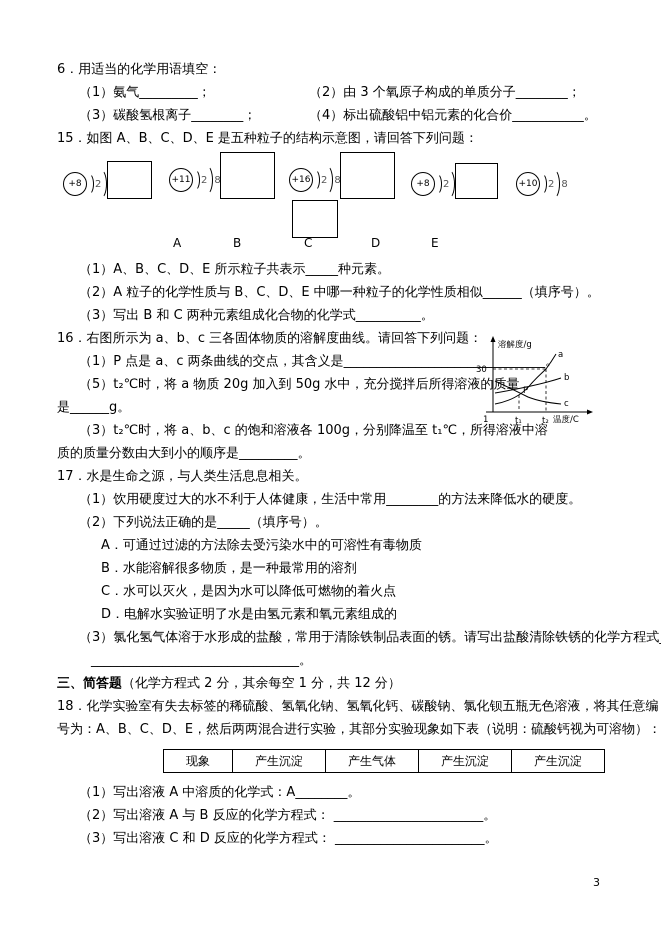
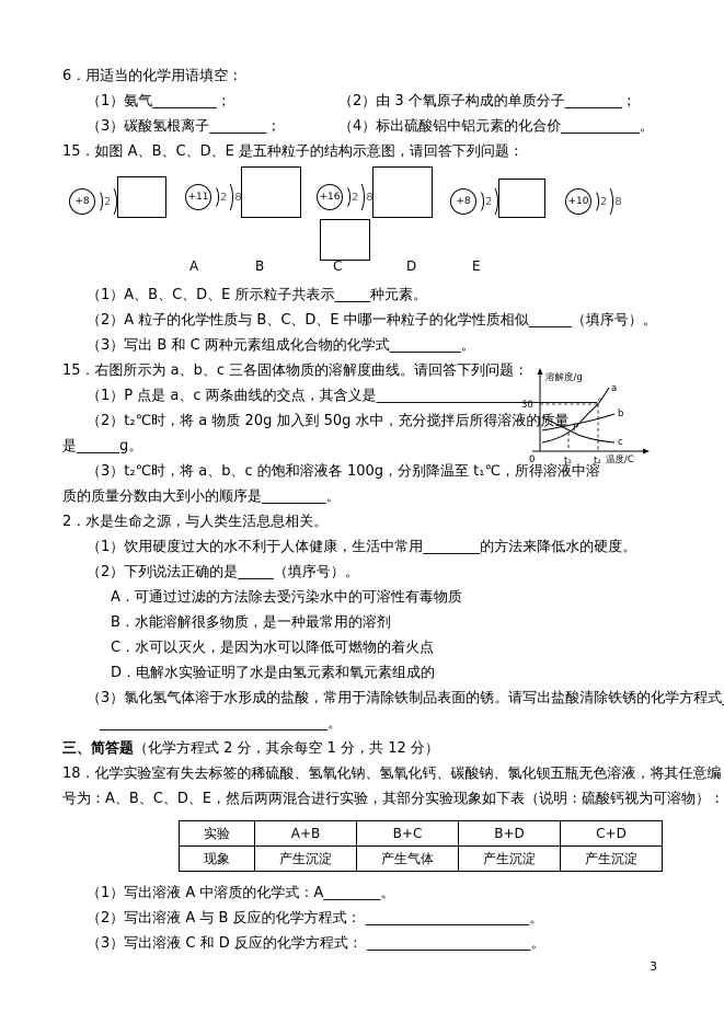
  6．用适当的化学用语填空：
  （1）氨气_________；
  （2）由 3 个氧原子构成的单质分子________；
  （3）碳酸氢根离子________；
  （4）标出硫酸铝中铝元素的化合价___________。
  15．如图 A、B、C、D、E 是五种粒子的结构示意图，请回答下列问题：
  +8
  2
  +11
  2
  8
  +16
  2
  8
  +8
  2
  +10
  2
  8
  A
  B
  C
  D
  E
  （1）A、B、C、D、E 所示粒子共表示_____种元素。
  （2）A 粒子的化学性质与 B、C、D、E 中哪一种粒子的化学性质相似______（填序号）。
  （3）写出 B 和 C 两种元素组成化合物的化学式__________。
- 16．右图所示为 a、b、c 三各固体物质的溶解度曲线。请回答下列问题：
+ 15．右图所示为 a、b、c 三各固体物质的溶解度曲线。请回答下列问题：
  （1）P 点是 a、c 两条曲线的交点，其含义是_______________________________
- （5）t₂℃时，将 a 物质 20g 加入到 50g 水中，充分搅拌后所得溶液的质量
+ （2）t₂℃时，将 a 物质 20g 加入到 50g 水中，充分搅拌后所得溶液的质量
  是______g。
  （3）t₂℃时，将 a、b、c 的饱和溶液各 100g，分别降温至 t₁℃，所得溶液中溶
  质的质量分数由大到小的顺序是_________。
- 17．水是生命之源，与人类生活息息相关。
+ 2．水是生命之源，与人类生活息息相关。
  （1）饮用硬度过大的水不利于人体健康，生活中常用________的方法来降低水的硬度。
  （2）下列说法正确的是_____（填序号）。
  A．可通过过滤的方法除去受污染水中的可溶性有毒物质
  B．水能溶解很多物质，是一种最常用的溶剂
  C．水可以灭火，是因为水可以降低可燃物的着火点
  D．电解水实验证明了水是由氢元素和氧元素组成的
  （3）氯化氢气体溶于水形成的盐酸，常用于清除铁制品表面的锈。请写出盐酸清除铁锈的化学方程式
  ________________________________。
  三、简答题（化学方程式 2 分，其余每空 1 分，共 12 分）
  18．化学实验室有失去标签的稀硫酸、氢氧化钠、氢氧化钙、碳酸钠、氯化钡五瓶无色溶液，将其任意编
  号为：A、B、C、D、E，然后两两混合进行实验，其部分实验现象如下表（说明：硫酸钙视为可溶物）：
+ 实验	A+B	B+C	B+D	C+D
  现象	产生沉淀	产生气体	产生沉淀	产生沉淀
  （1）写出溶液 A 中溶质的化学式：A________。
  （2）写出溶液 A 与 B 反应的化学方程式： _______________________。
  （3）写出溶液 C 和 D 反应的化学方程式： _______________________。
  溶解度/g
  30
- 1
+ 0
  t₁
  t₂
  温度/C
  a
  b
  c
  P
  3
